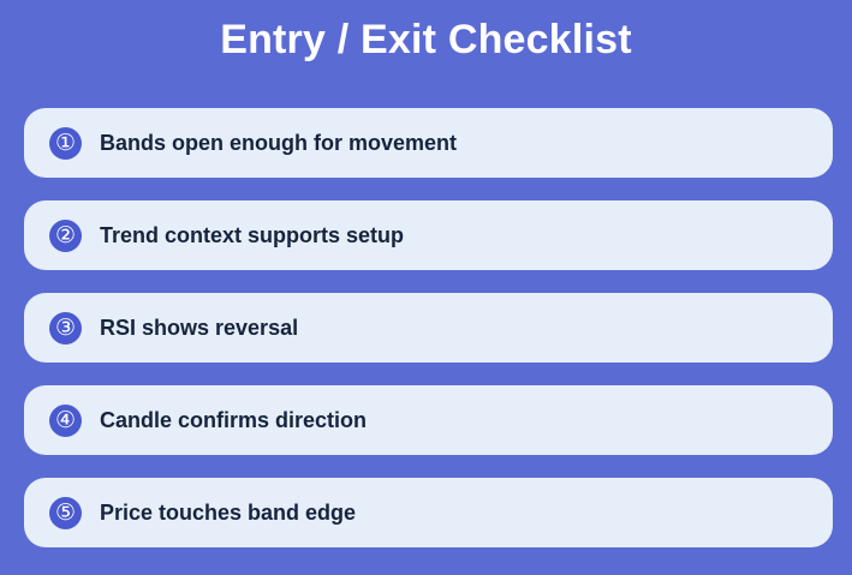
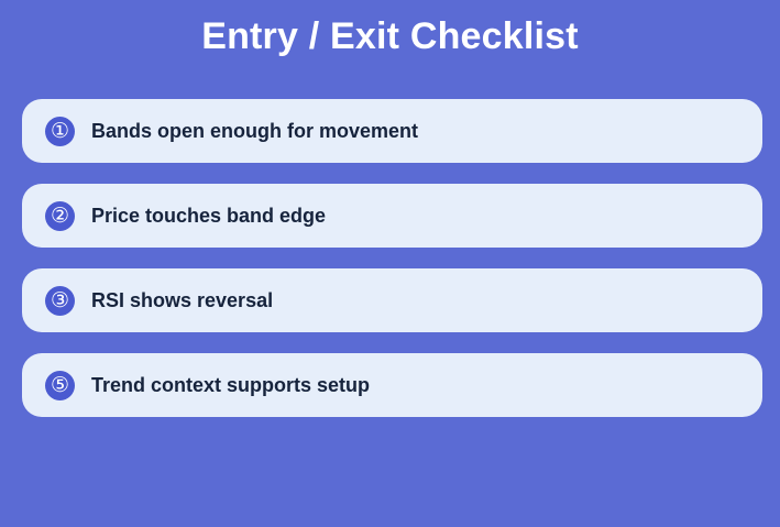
  Entry / Exit Checklist
  ①
  Bands open enough for movement
  ②
- Trend context supports setup
+ Price touches band edge
  ③
  RSI shows reversal
- ④
- Candle confirms direction
  ⑤
- Price touches band edge
+ Trend context supports setup
